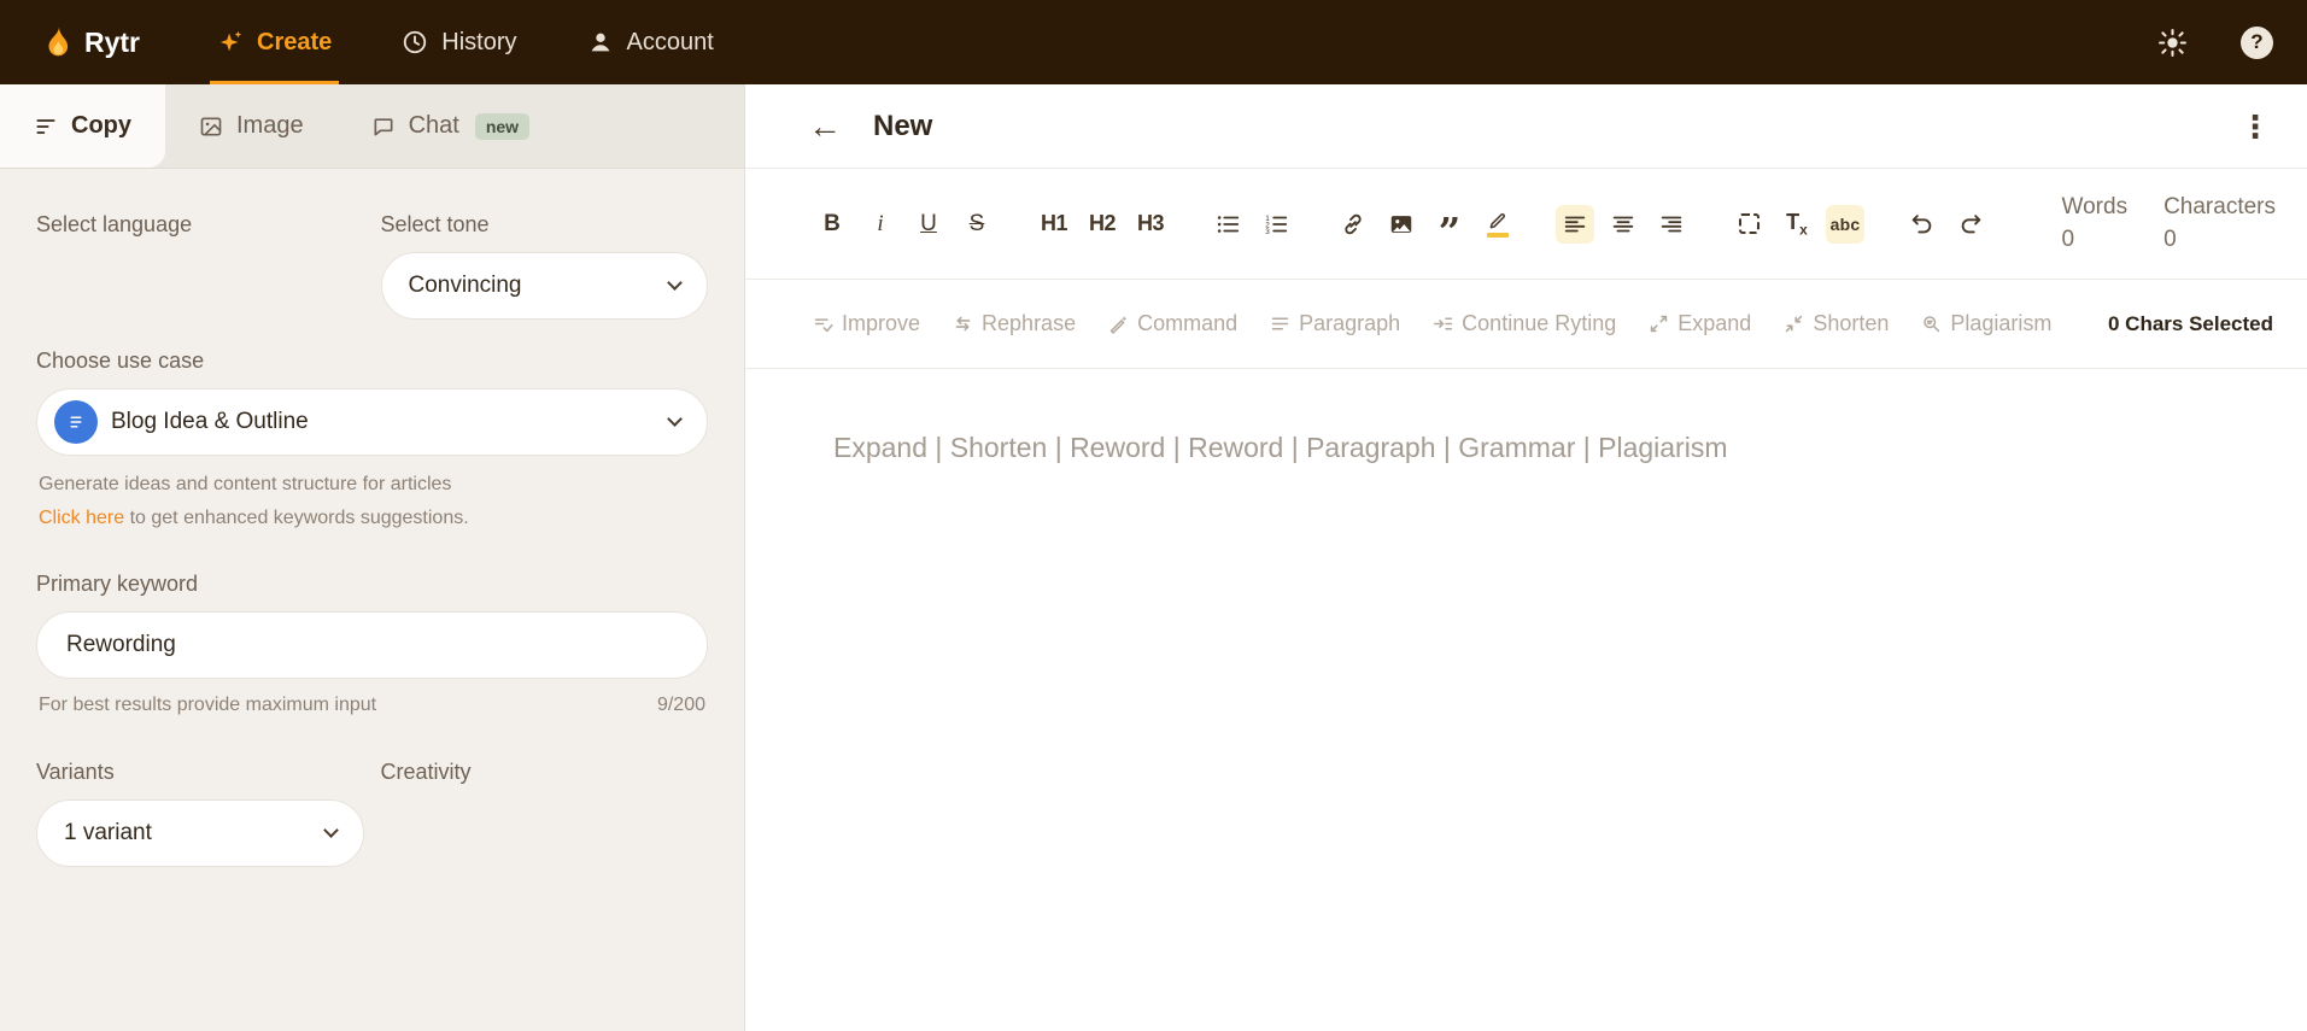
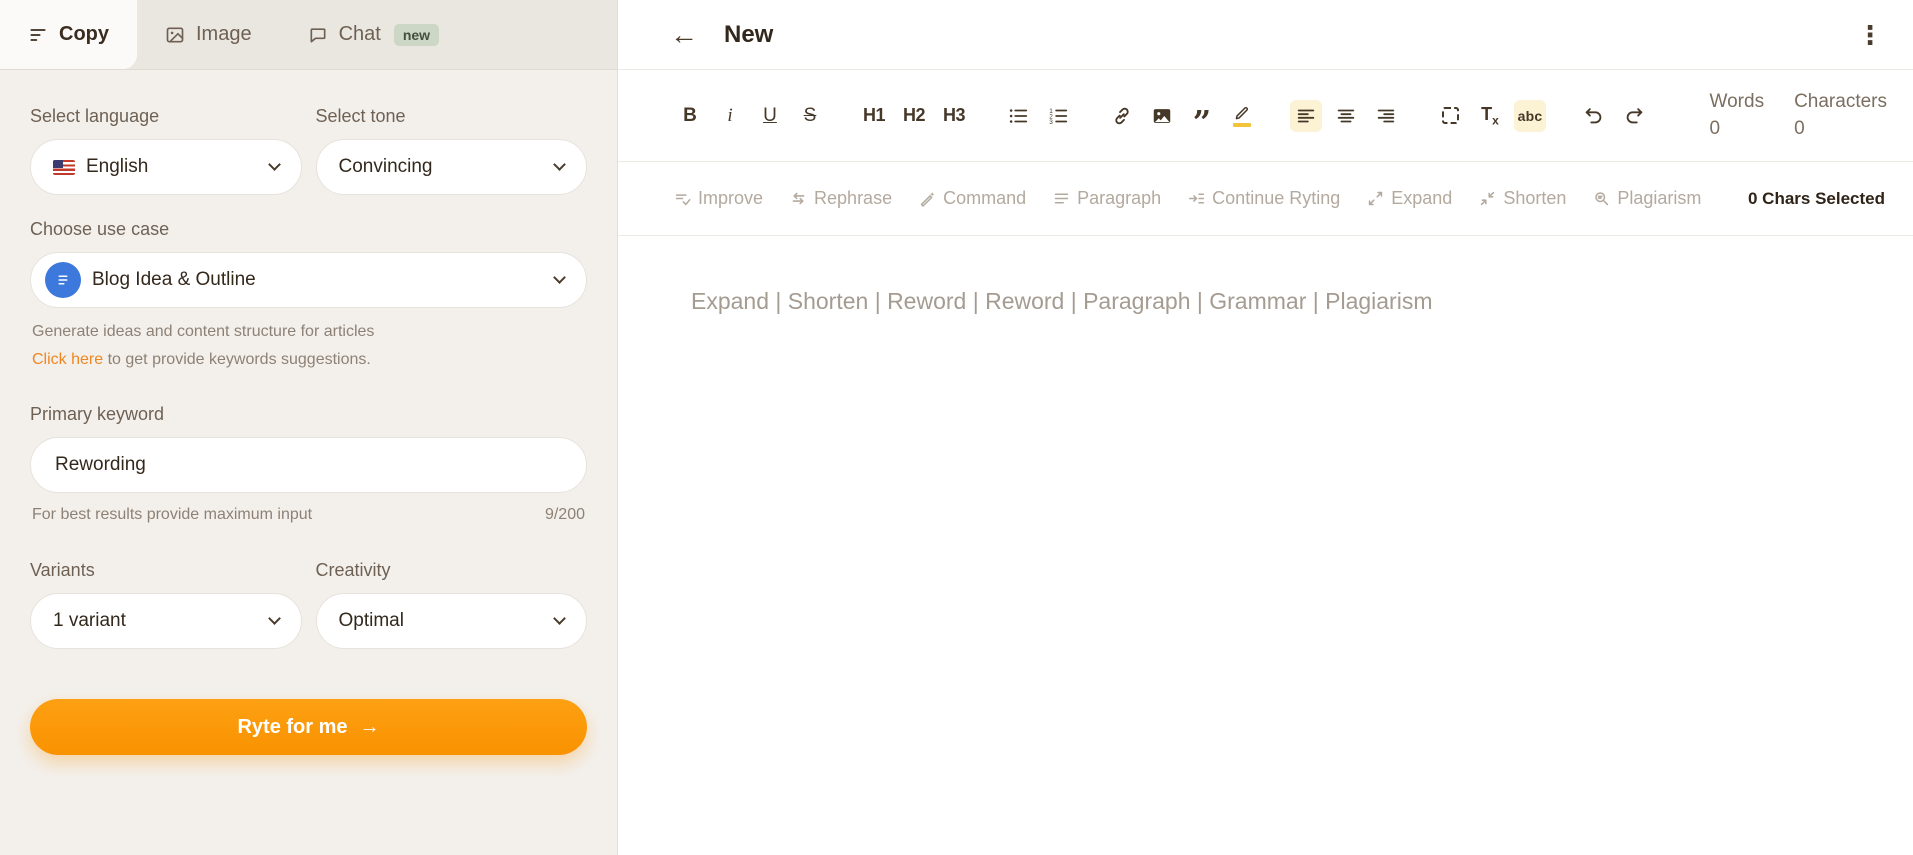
- Rytr
- Create
- History
- Account
- ?
  Copy
  Image
  Chat
  new
  Select language
+ English
  Select tone
  Convincing
  Choose use case
  Blog Idea & Outline
  Generate ideas and content structure for articles
- Click here to get enhanced keywords suggestions.
+ Click here to get provide keywords suggestions.
  Primary keyword
  Rewording
  For best results provide maximum input
  9/200
  Variants
  1 variant
  Creativity
+ Optimal
+ Ryte for me
+ →
  ←
  New
  ⋮
  B
  i
  U
  S
  H1
  H2
  H3
  ”
  Tx
  abc
  Words
  0
  Characters
  0
  Improve
  Rephrase
  Command
  Paragraph
  Continue Ryting
  Expand
  Shorten
  Plagiarism
  0 Chars Selected
  Expand | Shorten | Reword | Reword | Paragraph | Grammar | Plagiarism
